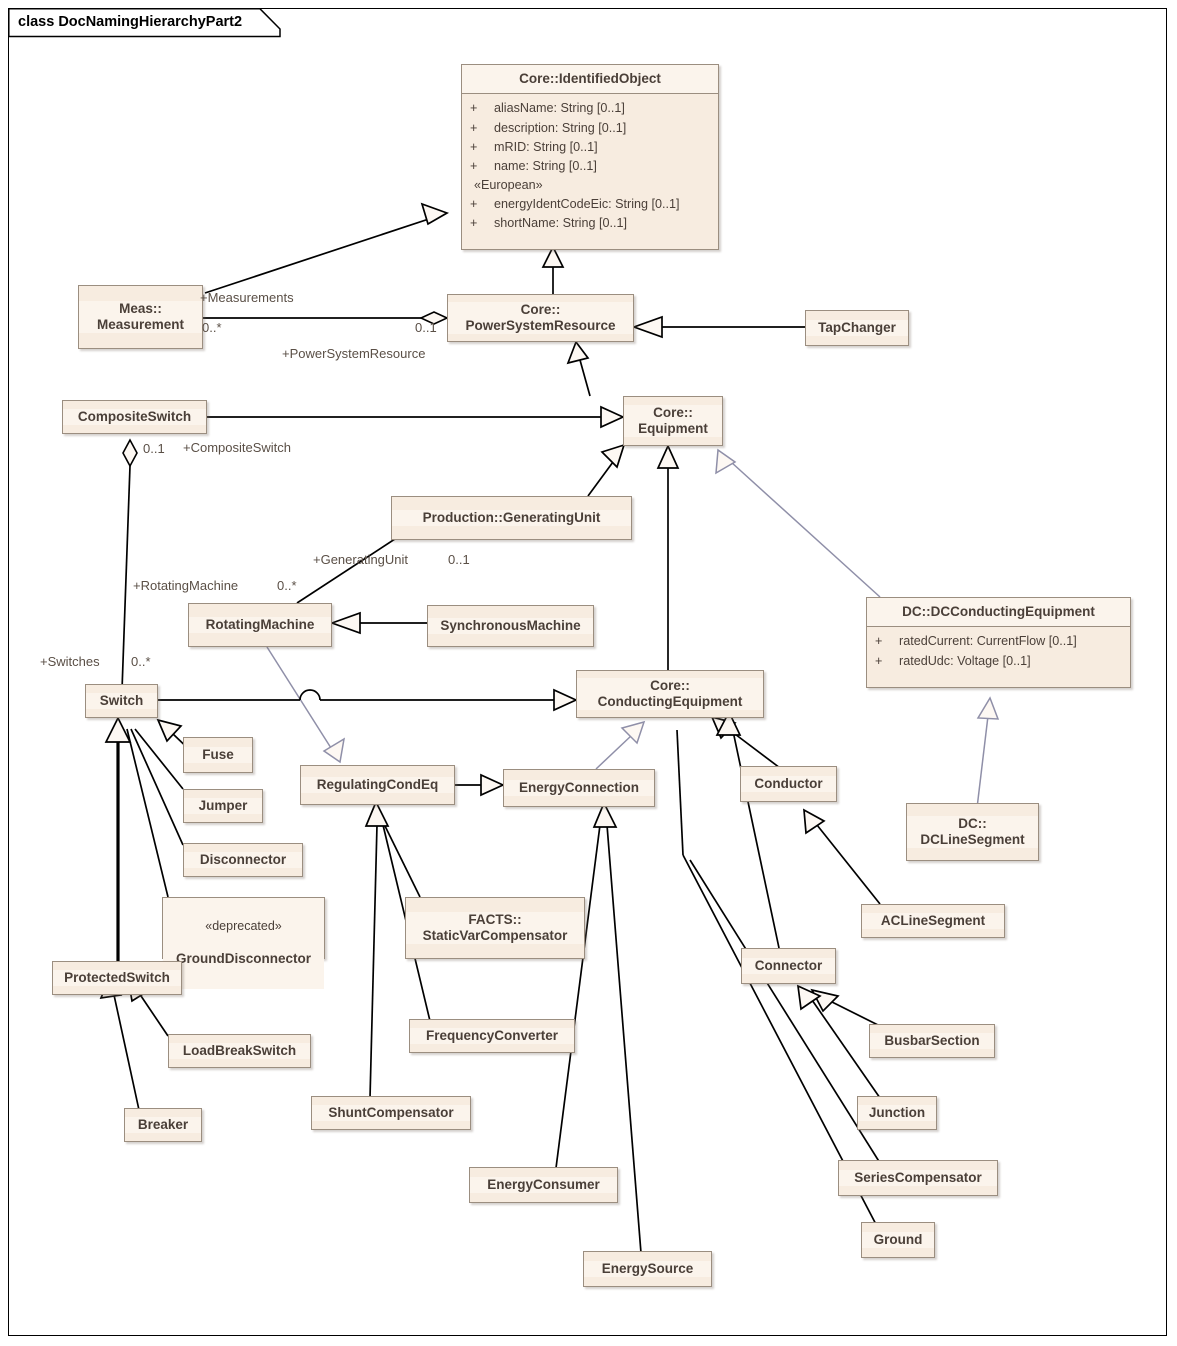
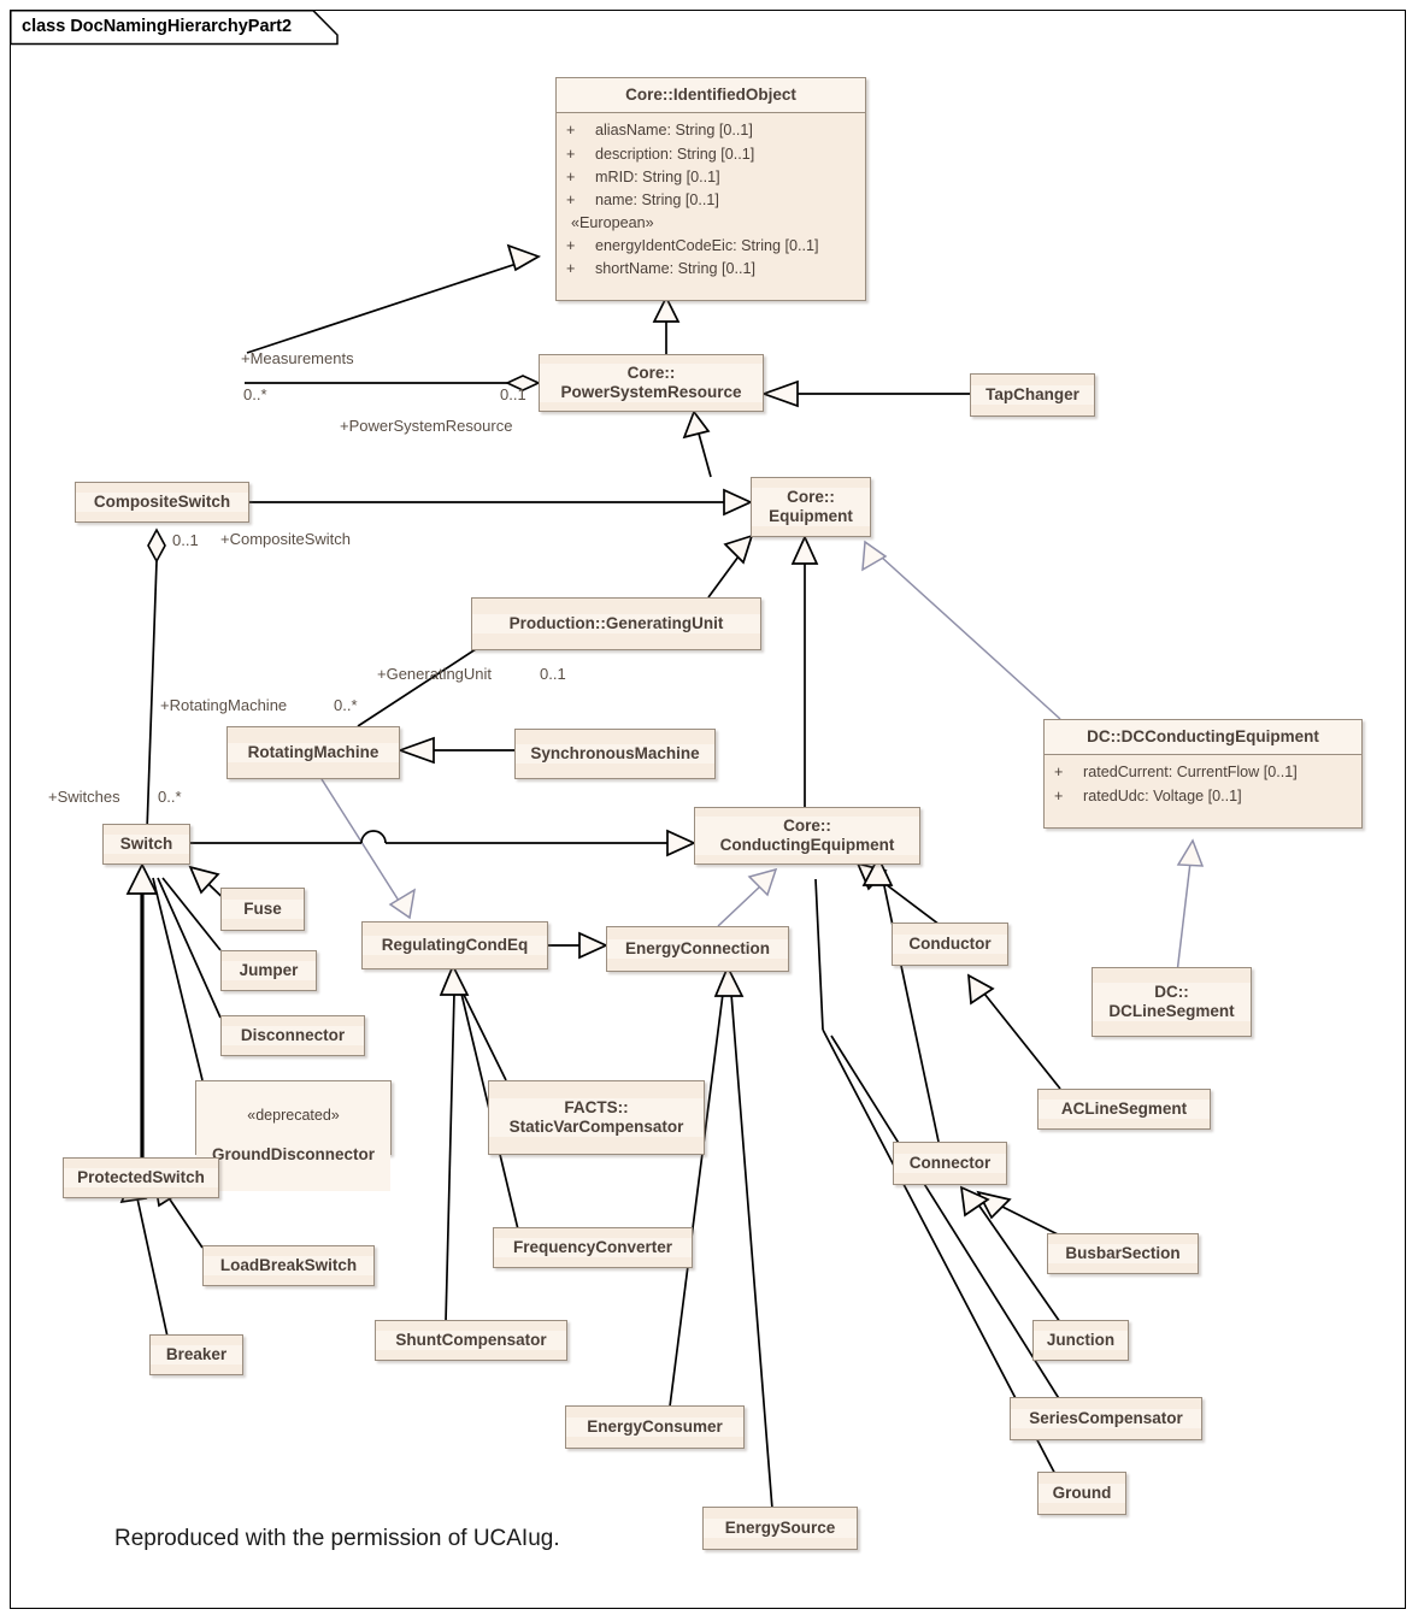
  class DocNamingHierarchyPart2
  Core::IdentifiedObject
  +
  aliasName: String [0..1]
  +
  description: String [0..1]
  +
  mRID: String [0..1]
  +
  name: String [0..1]
  «European»
  +
  energyIdentCodeEic: String [0..1]
  +
  shortName: String [0..1]
- Meas::
- Measurement
  Core::
  PowerSystemResource
  TapChanger
  CompositeSwitch
  Core::
  Equipment
  Production::GeneratingUnit
  RotatingMachine
  SynchronousMachine
  DC::DCConductingEquipment
  +
  ratedCurrent: CurrentFlow [0..1]
  +
  ratedUdc: Voltage [0..1]
  Switch
  Core::
  ConductingEquipment
  Fuse
  Jumper
  Disconnector
  «deprecated»
  GroundDisconnector
  ProtectedSwitch
  LoadBreakSwitch
  Breaker
  RegulatingCondEq
  EnergyConnection
  Conductor
  DC::
  DCLineSegment
  ACLineSegment
  FACTS::
  StaticVarCompensator
  FrequencyConverter
  ShuntCompensator
  Connector
  BusbarSection
  Junction
  EnergyConsumer
  SeriesCompensator
  Ground
  EnergySource
  +Measurements
  0..*
  0..1
  +PowerSystemResource
  0..1
  +CompositeSwitch
  +GeneratingUnit
  0..1
  +RotatingMachine
  0..*
  +Switches
  0..*
+ Reproduced with the permission of UCAIug.
